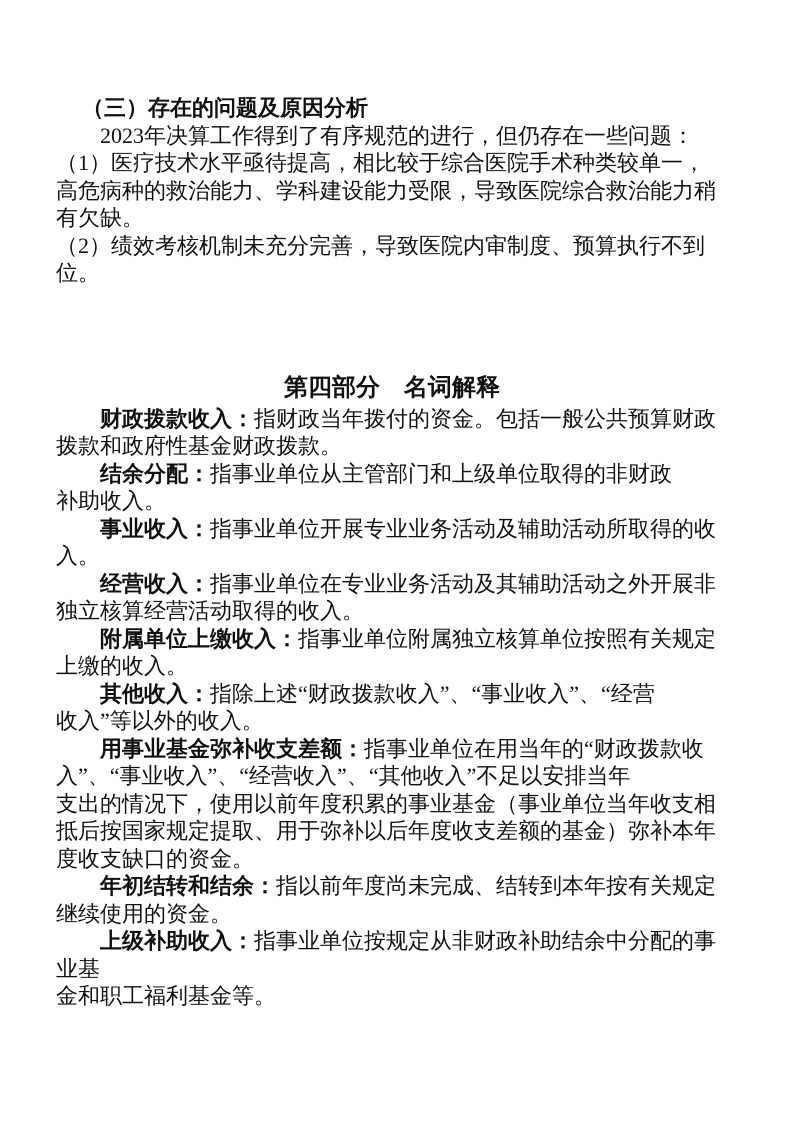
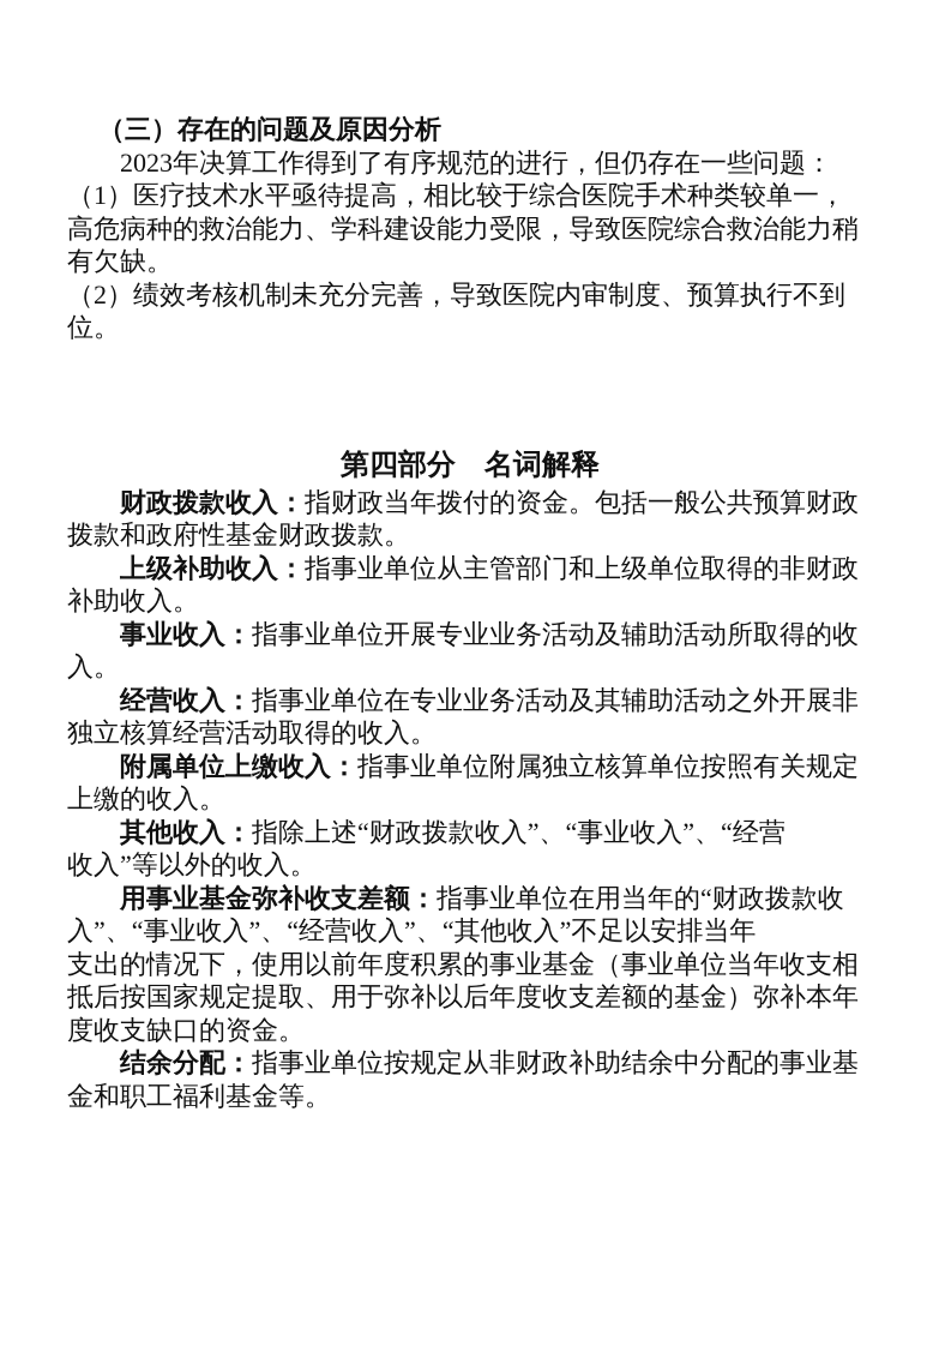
  （三）存在的问题及原因分析
  2023年决算工作得到了有序规范的进行，但仍存在一些问题：
  （1）医疗技术水平亟待提高，相比较于综合医院手术种类较单一，
  高危病种的救治能力、学科建设能力受限，导致医院综合救治能力稍
  有欠缺。
  （2）绩效考核机制未充分完善，导致医院内审制度、预算执行不到
  位。
  第四部分 名词解释
  财政拨款收入：指财政当年拨付的资金。包括一般公共预算财政
  拨款和政府性基金财政拨款。
- 结余分配：指事业单位从主管部门和上级单位取得的非财政
+ 上级补助收入：指事业单位从主管部门和上级单位取得的非财政
  补助收入。
  事业收入：指事业单位开展专业业务活动及辅助活动所取得的收
  入。
  经营收入：指事业单位在专业业务活动及其辅助活动之外开展非
  独立核算经营活动取得的收入。
  附属单位上缴收入：指事业单位附属独立核算单位按照有关规定
  上缴的收入。
  其他收入：指除上述“财政拨款收入”、“事业收入”、“经营
  收入”等以外的收入。
  用事业基金弥补收支差额：指事业单位在用当年的“财政拨款收
  入”、“事业收入”、“经营收入”、“其他收入”不足以安排当年
  支出的情况下，使用以前年度积累的事业基金（事业单位当年收支相
  抵后按国家规定提取、用于弥补以后年度收支差额的基金）弥补本年
  度收支缺口的资金。
- 年初结转和结余：指以前年度尚未完成、结转到本年按有关规定
- 继续使用的资金。
- 上级补助收入：指事业单位按规定从非财政补助结余中分配的事业基
+ 结余分配：指事业单位按规定从非财政补助结余中分配的事业基
  金和职工福利基金等。
